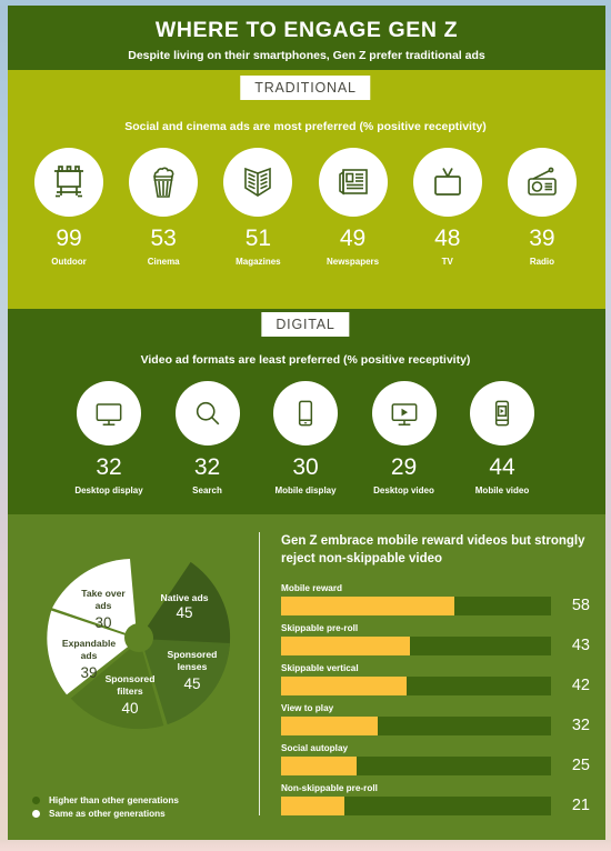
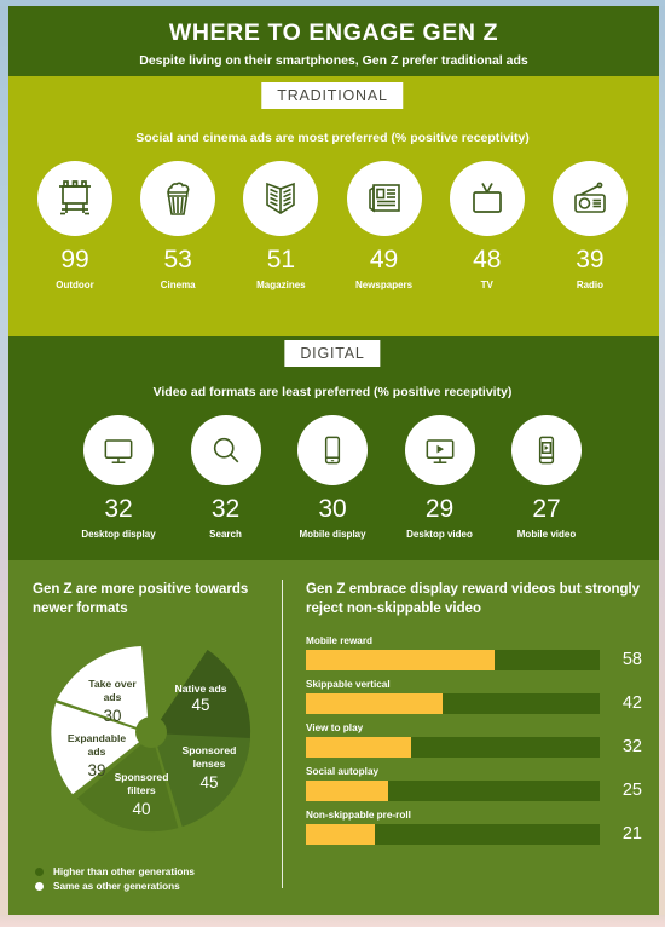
  WHERE TO ENGAGE GEN Z
  Despite living on their smartphones, Gen Z prefer traditional ads
  TRADITIONAL
  Social and cinema ads are most preferred (% positive receptivity)
  99
  Outdoor
  53
  Cinema
  51
  Magazines
  49
  Newspapers
  48
  TV
  39
  Radio
  DIGITAL
  Video ad formats are least preferred (% positive receptivity)
  32
  Desktop display
  32
  Search
  30
  Mobile display
  29
  Desktop video
- 44
+ 27
  Mobile video
+ Gen Z are more positive towards newer formats
  Native ads
  45
  Sponsored
  lenses
  45
  Sponsored
  filters
  40
  Expandable
  ads
  39
  Take over
  ads
  30
  Higher than other generations
  Same as other generations
- Gen Z embrace mobile reward videos but strongly reject non-skippable video
+ Gen Z embrace display reward videos but strongly reject non-skippable video
  Mobile reward
  58
- Skippable pre-roll
- 43
  Skippable vertical
  42
  View to play
  32
  Social autoplay
  25
  Non-skippable pre-roll
  21
